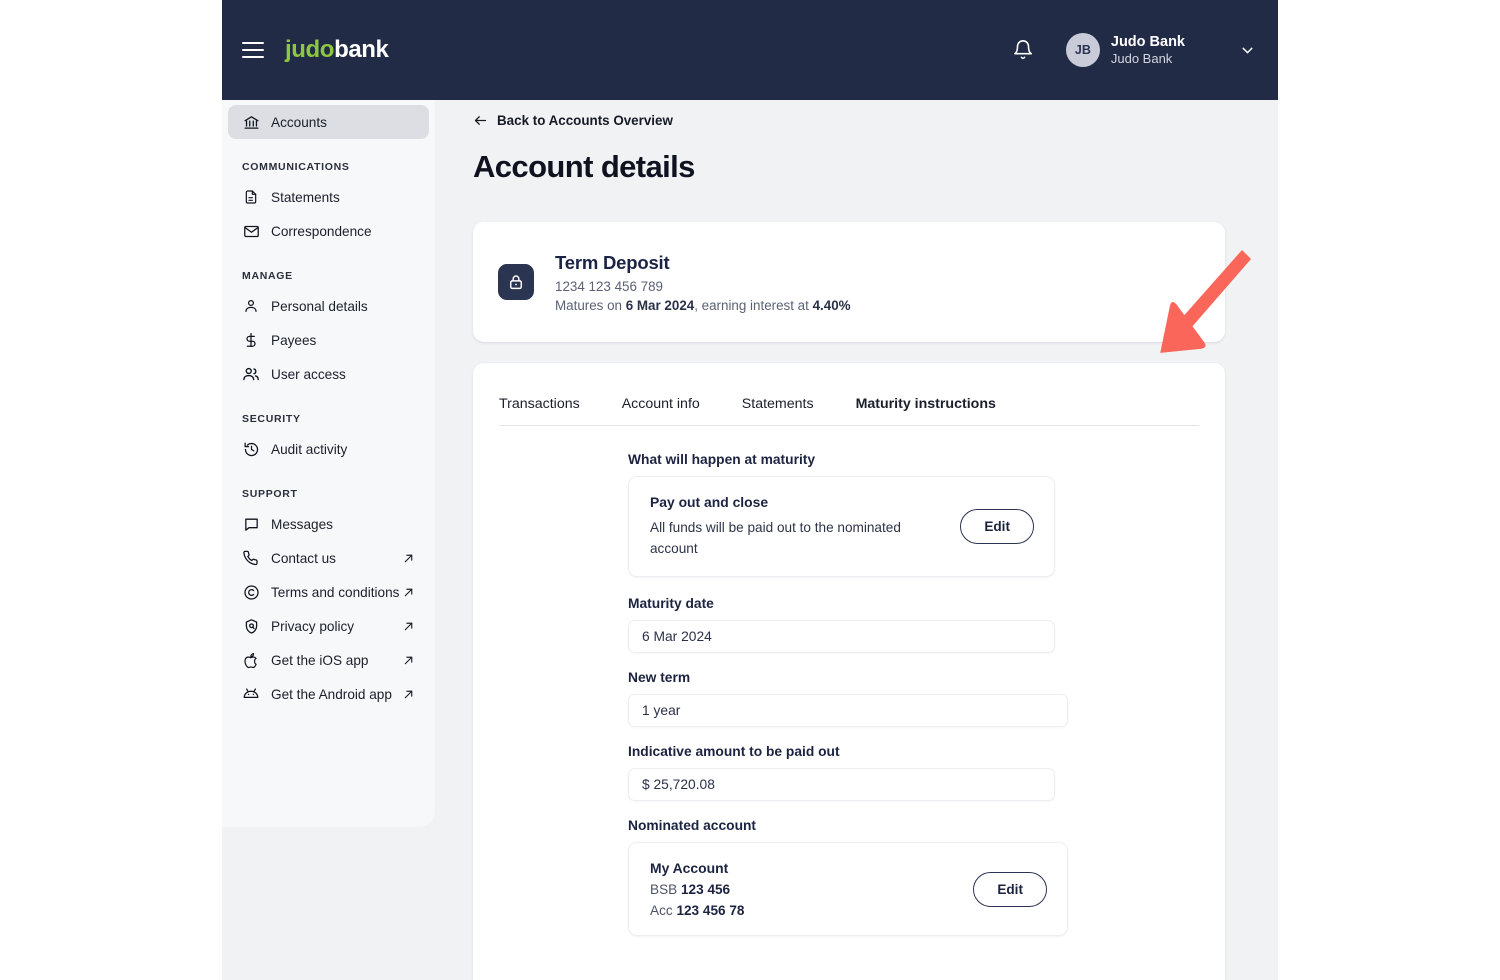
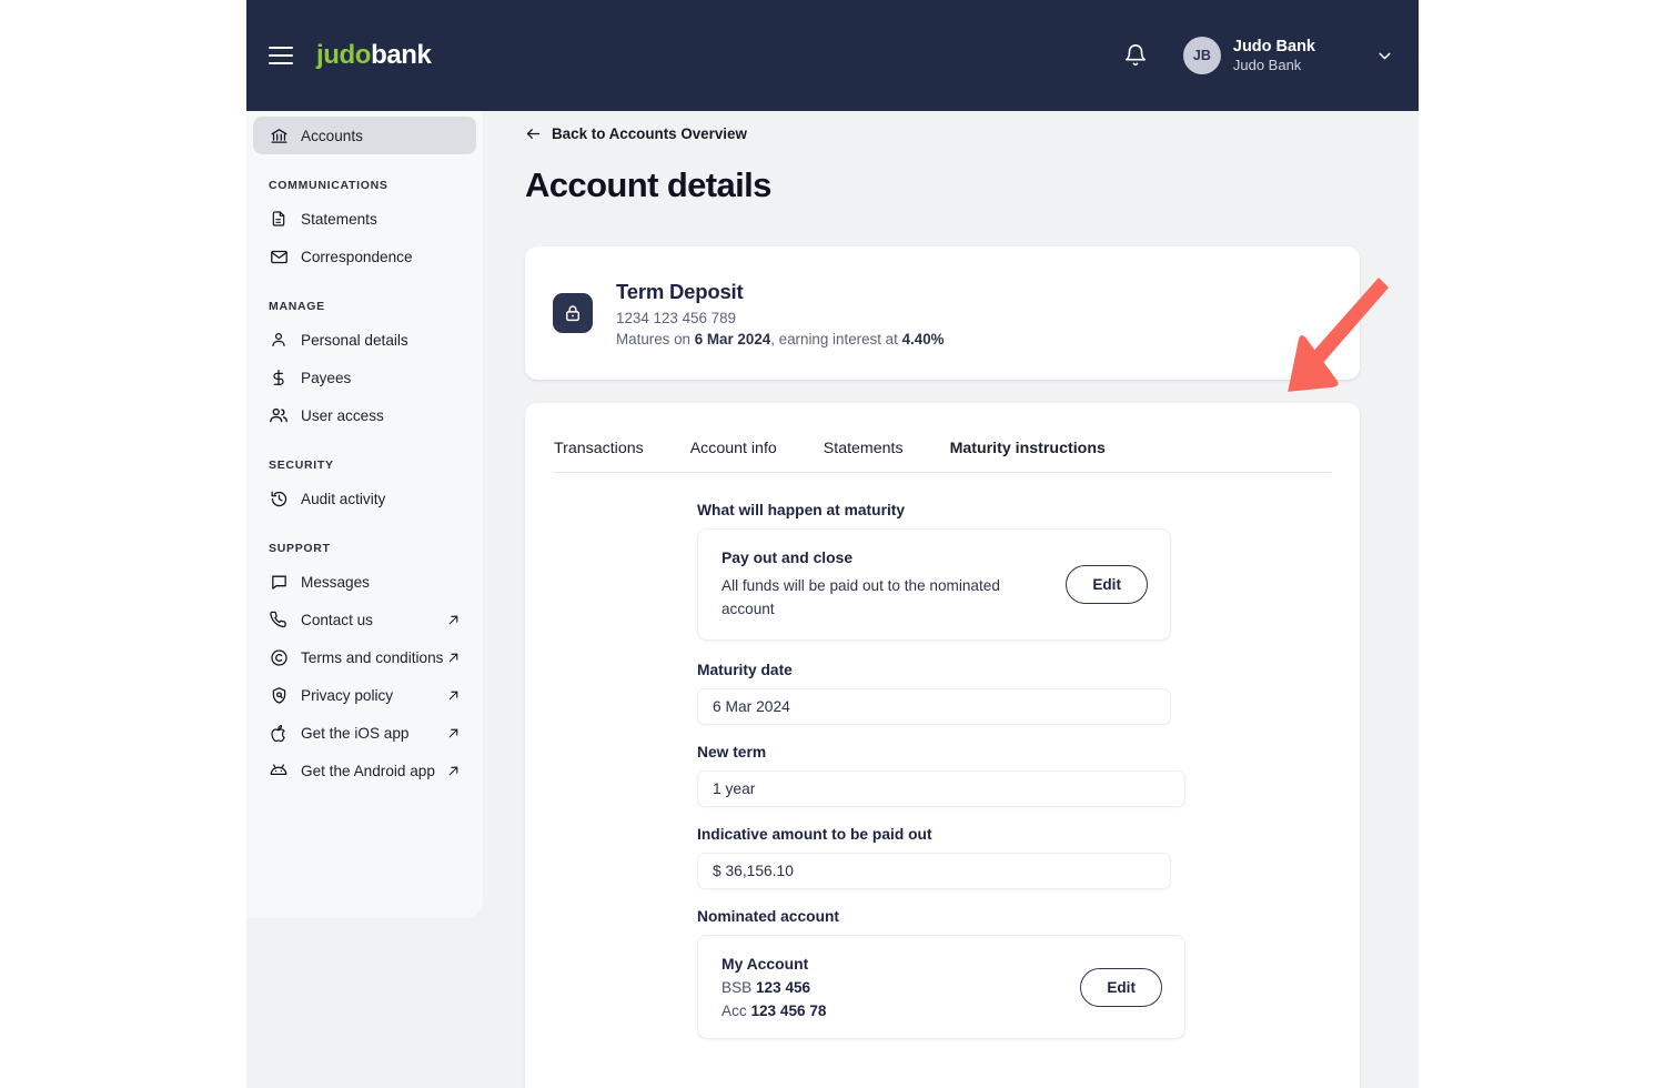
  judobank
  JB
  Judo Bank
  Judo Bank
  Accounts
  COMMUNICATIONS
  Statements
  Correspondence
  MANAGE
  Personal details
  Payees
  User access
  SECURITY
  Audit activity
  SUPPORT
  Messages
  Contact us
  Terms and conditions
  Privacy policy
  Get the iOS app
  Get the Android app
  Back to Accounts Overview
  Account details
  Term Deposit
  1234 123 456 789
  Matures on 6 Mar 2024, earning interest at 4.40%
  Transactions
  Account info
  Statements
  Maturity instructions
  What will happen at maturity
  Pay out and close
  All funds will be paid out to the nominated account
  Edit
  Maturity date
  6 Mar 2024
  New term
  1 year
  Indicative amount to be paid out
- $ 25,720.08
+ $ 36,156.10
  Nominated account
  My Account
  BSB 123 456
  Acc 123 456 78
  Edit
